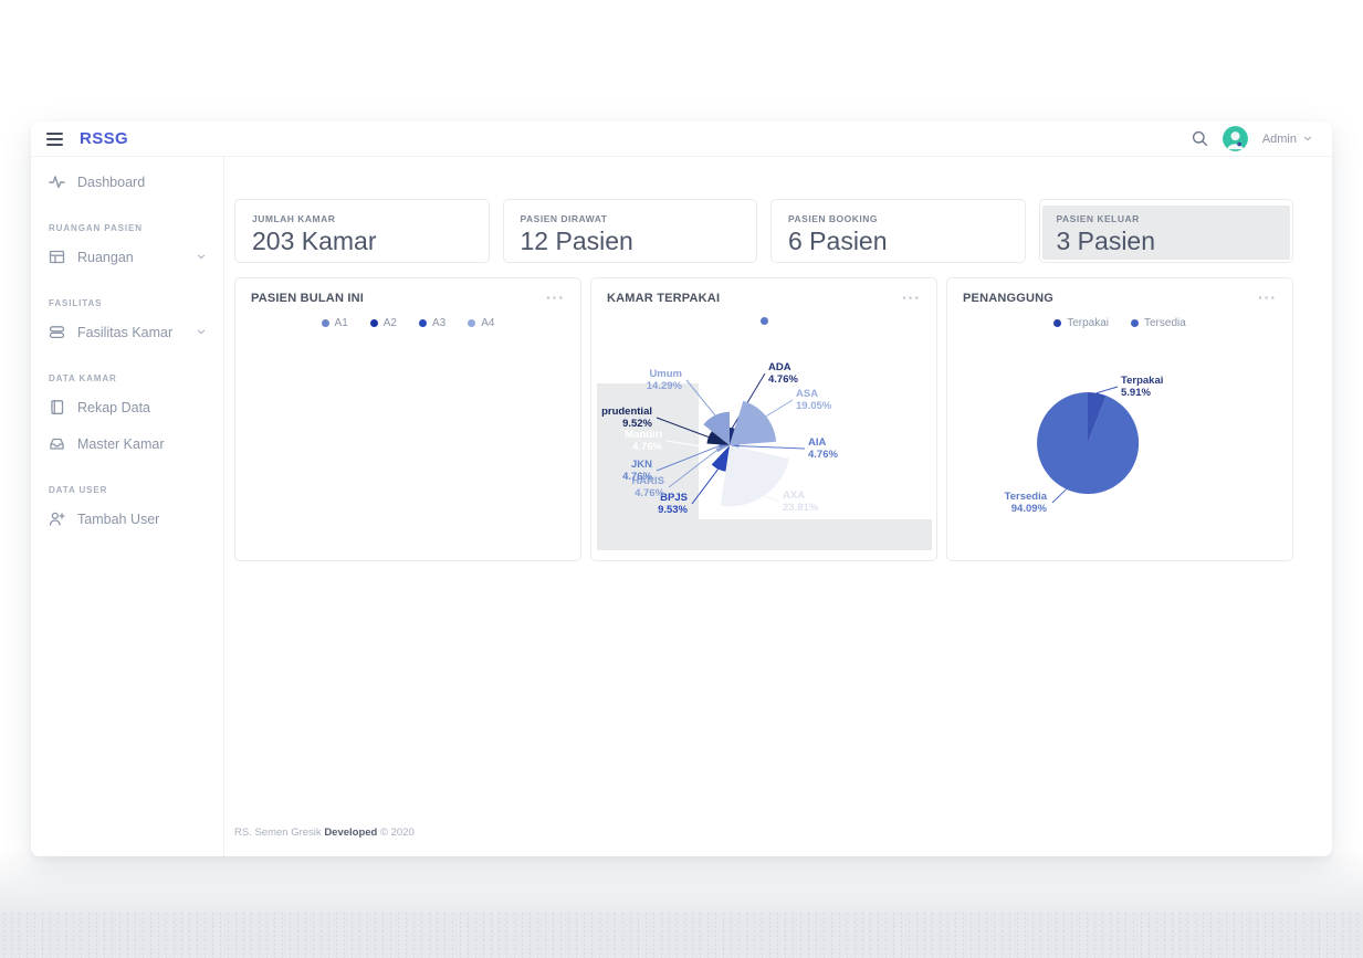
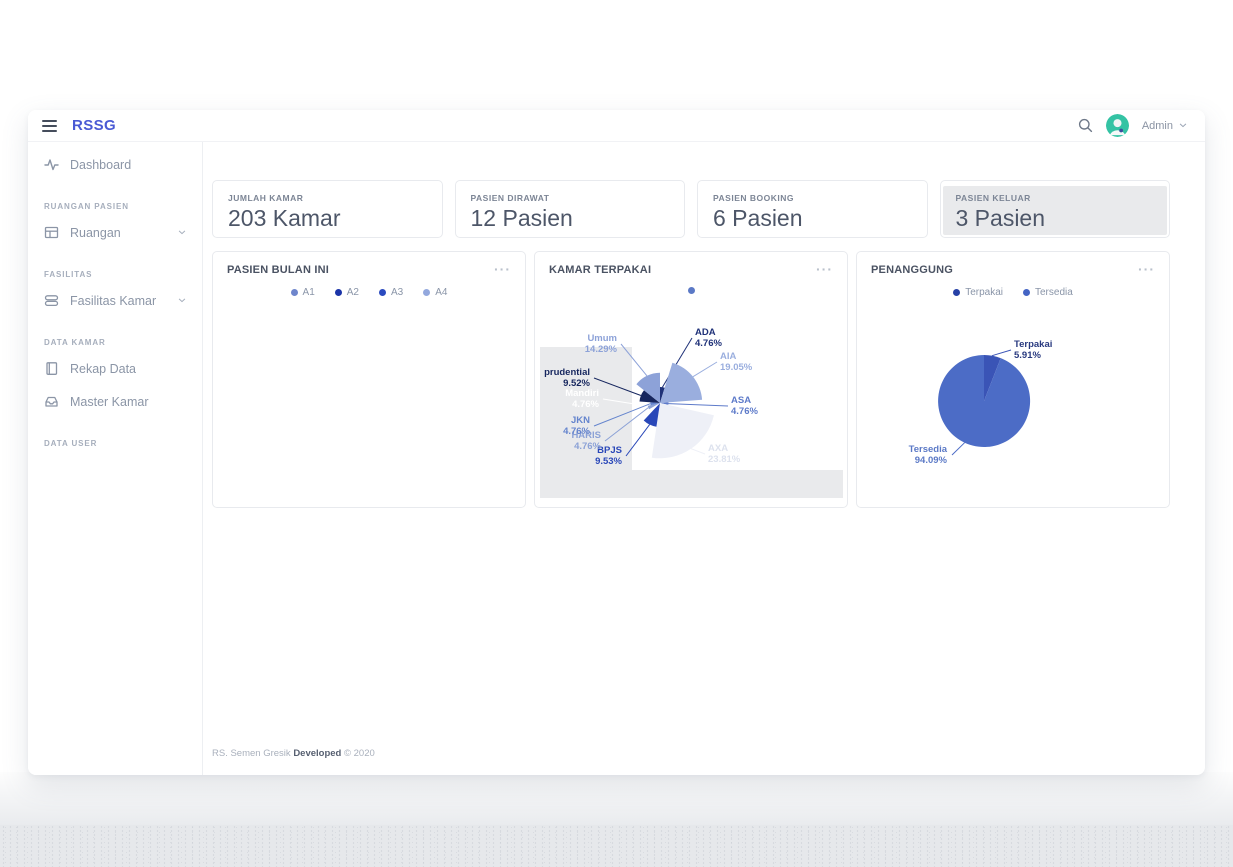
  RSSG
  Admin
  Dashboard
  RUANGAN PASIEN
  Ruangan
  FASILITAS
  Fasilitas Kamar
  DATA KAMAR
  Rekap Data
  Master Kamar
  DATA USER
- Tambah User
  JUMLAH KAMAR
  203 Kamar
  PASIEN DIRAWAT
  12 Pasien
  PASIEN BOOKING
  6 Pasien
  PASIEN KELUAR
  3 Pasien
  PASIEN BULAN INI
  ···
  A1
  A2
  A3
  A4
  KAMAR TERPAKAI
  ···
  ADA
  4.76%
- ASA
+ AIA
  19.05%
- AIA
+ ASA
  4.76%
  AXA
  23.81%
  BPJS
  9.53%
  HARIS
  4.76%
  JKN
  4.76%
  prudential
  9.52%
  Umum
  14.29%
  PENANGGUNG
  ···
  Terpakai
  Tersedia
  Terpakai
  5.91%
  Tersedia
  94.09%
  RS. Semen Gresik Developed © 2020
